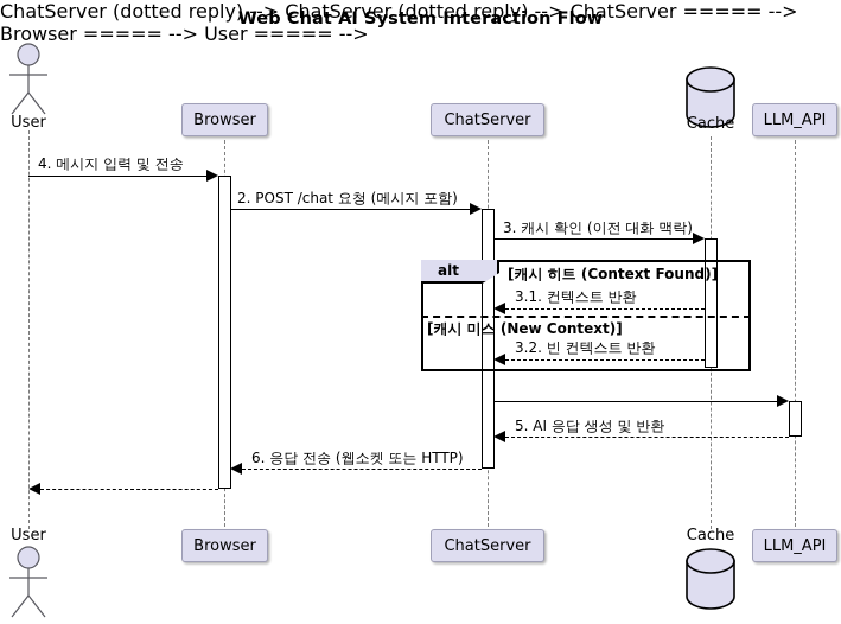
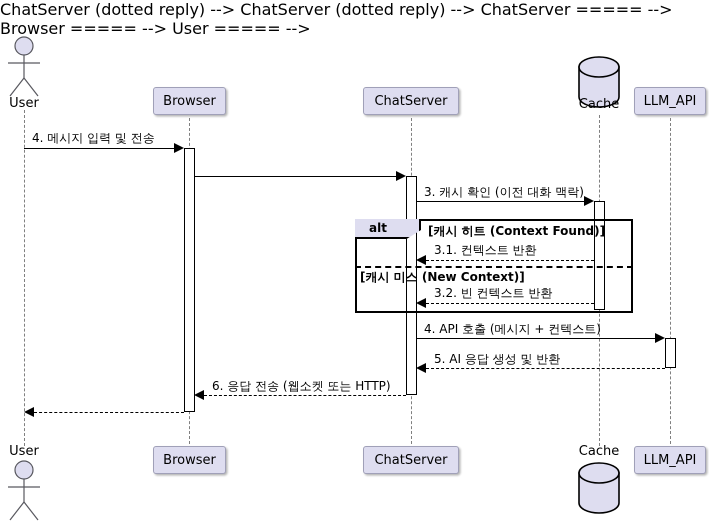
- Web Chat AI System Interaction Flow
  User
  Browser
  ChatServer
  Cache
  LLM_API
  4. 메시지 입력 및 전송
- 2. POST /chat 요청 (메시지 포함)
  3. 캐시 확인 (이전 대화 맥락)
  alt
  [캐시 히트 (Context Found)]
  ChatServer (dotted reply) -->
  3.1. 컨텍스트 반환
  [캐시 미스 (New Context)]
  ChatServer (dotted reply) -->
  3.2. 빈 컨텍스트 반환
+ 4. API 호출 (메시지 + 컨텍스트)
  ChatServer ===== -->
  5. AI 응답 생성 및 반환
  Browser ===== -->
  6. 응답 전송 (웹소켓 또는 HTTP)
  User ===== -->
  User
  Browser
  ChatServer
  Cache
  LLM_API
